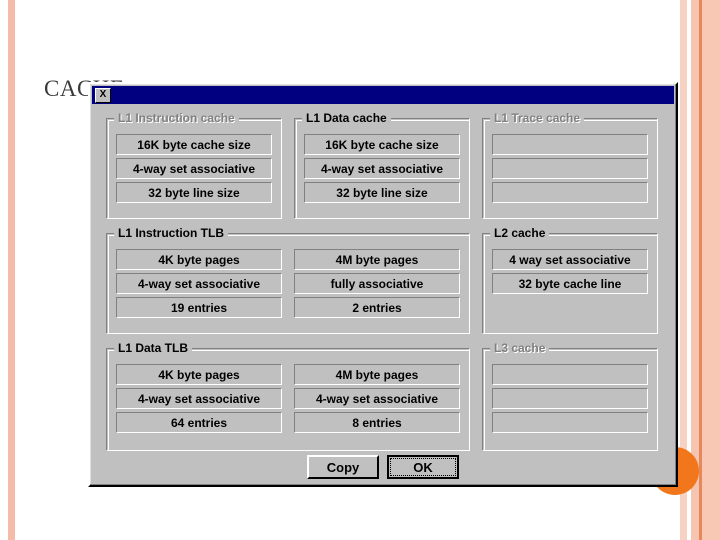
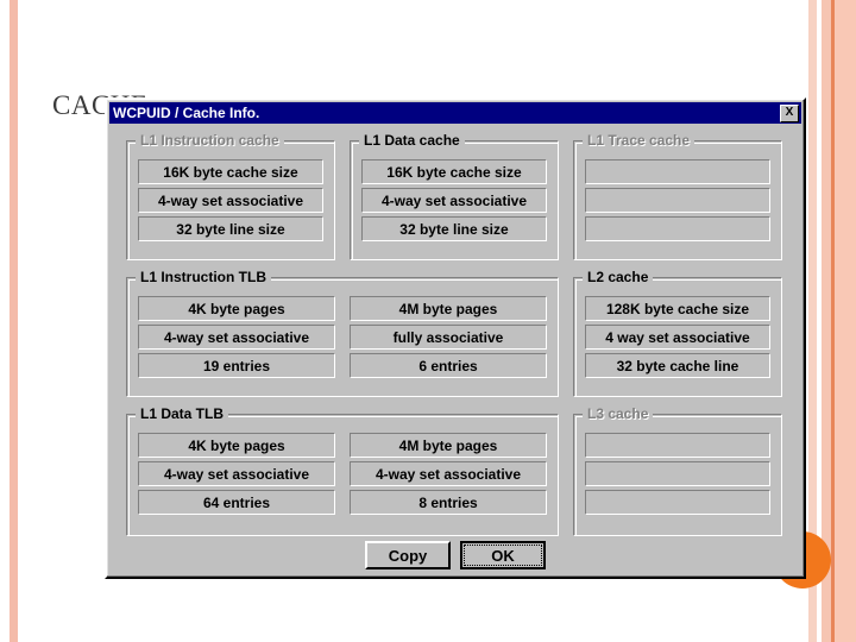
+ WCPUID / Cache Info.
  X
  L1 Instruction cache
  16K byte cache size
  4-way set associative
  32 byte line size
  L1 Data cache
  16K byte cache size
  4-way set associative
  32 byte line size
  L1 Trace cache
  L1 Instruction TLB
  4K byte pages
  4-way set associative
  19 entries
  4M byte pages
  fully associative
- 2 entries
+ 6 entries
  L2 cache
+ 128K byte cache size
  4 way set associative
  32 byte cache line
  L1 Data TLB
  4K byte pages
  4-way set associative
  64 entries
  4M byte pages
  4-way set associative
  8 entries
  L3 cache
  Copy
  OK
